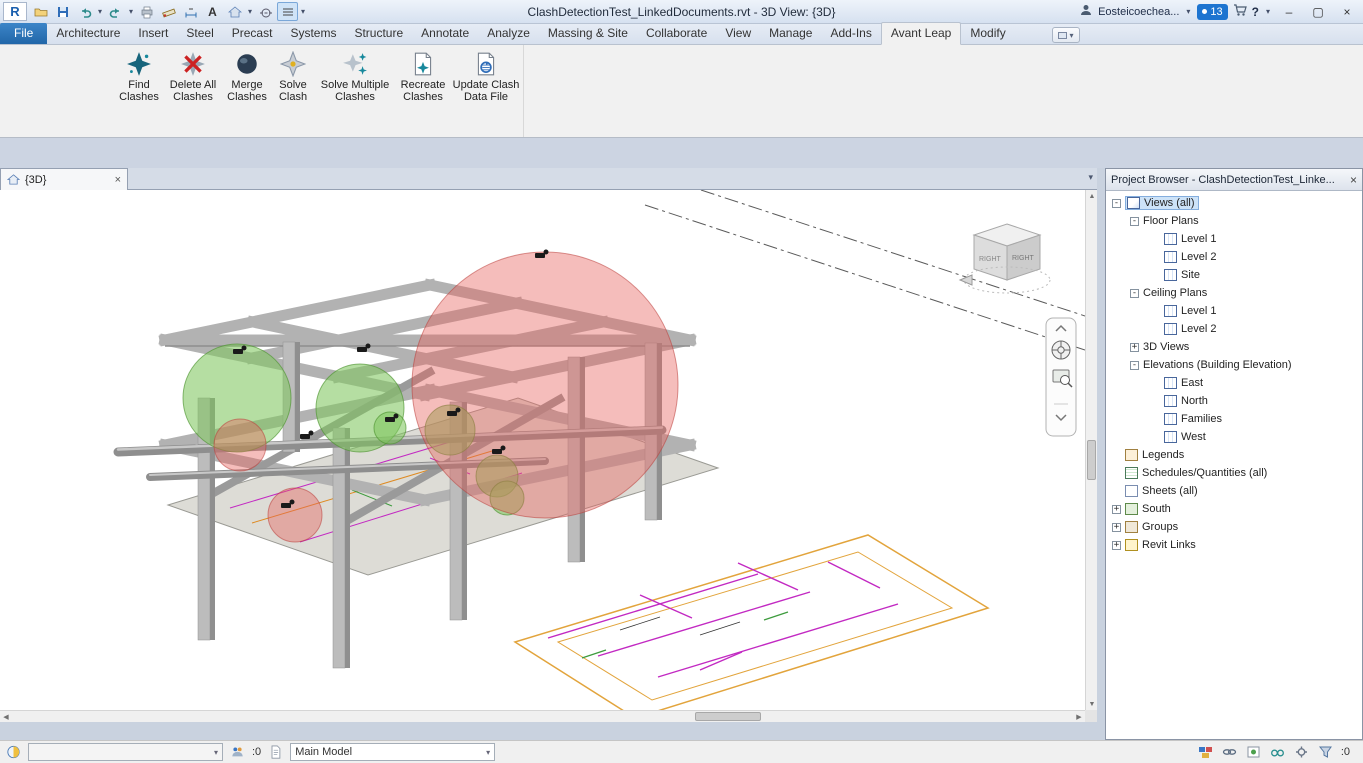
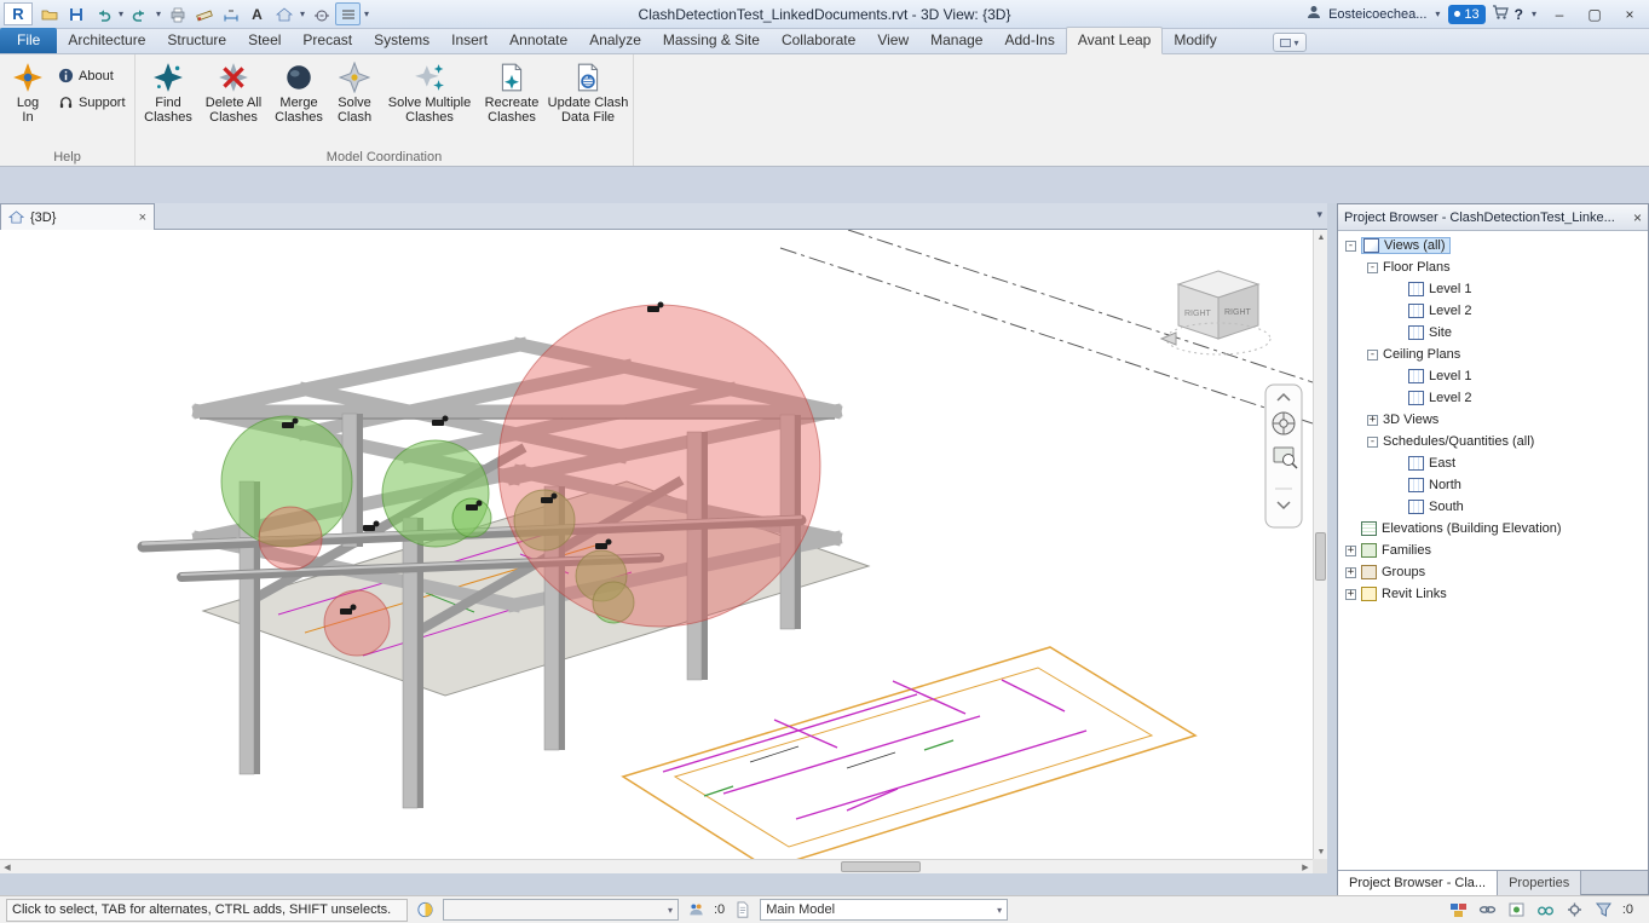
  R
  ▾
  ▾
  A
  ▾
  ▾
  ClashDetectionTest_LinkedDocuments.rvt - 3D View: {3D}
  Eosteicoechea...
  ▾
  13
  ?
  ▾
  –
  ▢
  ×
  File
  Architecture
- Insert
+ Structure
  Steel
  Precast
  Systems
- Structure
+ Insert
  Annotate
  Analyze
  Massing & Site
  Collaborate
  View
  Manage
  Add-Ins
  Avant Leap
  Modify
  ▾
+ Log
+ In
+ About
+ Support
+ Help
  Find
  Clashes
  Delete All
  Clashes
  Merge
  Clashes
  Solve
  Clash
  Solve Multiple
  Clashes
  Recreate
  Clashes
  Update Clash
  Data File
+ Model Coordination
  {3D}
  ×
  ▾
  Project Browser - ClashDetectionTest_Linke...
  ×
  -
  Views (all)
  -
  Floor Plans
  Level 1
  Level 2
  Site
  -
  Ceiling Plans
  Level 1
  Level 2
  +
  3D Views
  -
- Elevations (Building Elevation)
+ Schedules/Quantities (all)
  East
  North
- Families
+ South
- West
- Legends
- Schedules/Quantities (all)
+ Elevations (Building Elevation)
- Sheets (all)
  +
- South
+ Families
  +
  Groups
  +
  Revit Links
+ Project Browser - Cla...
+ Properties
+ Click to select, TAB for alternates, CTRL adds, SHIFT unselects.
  ▾
  :0
  Main Model
  ▾
  :0
